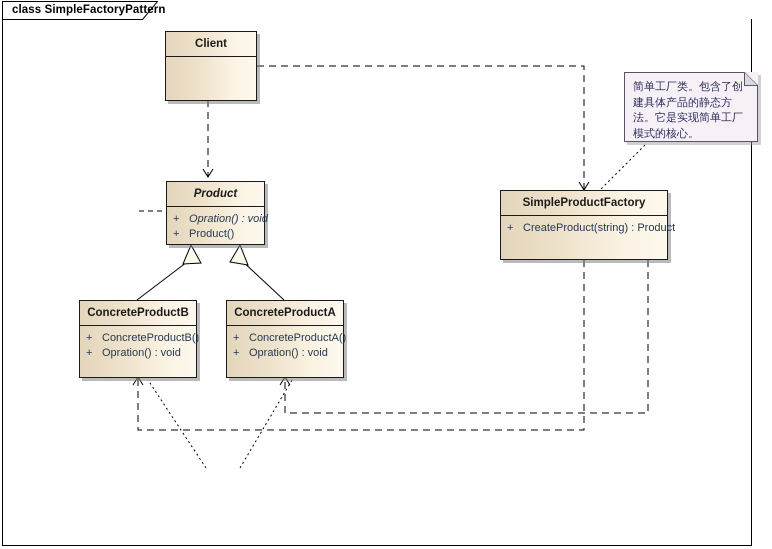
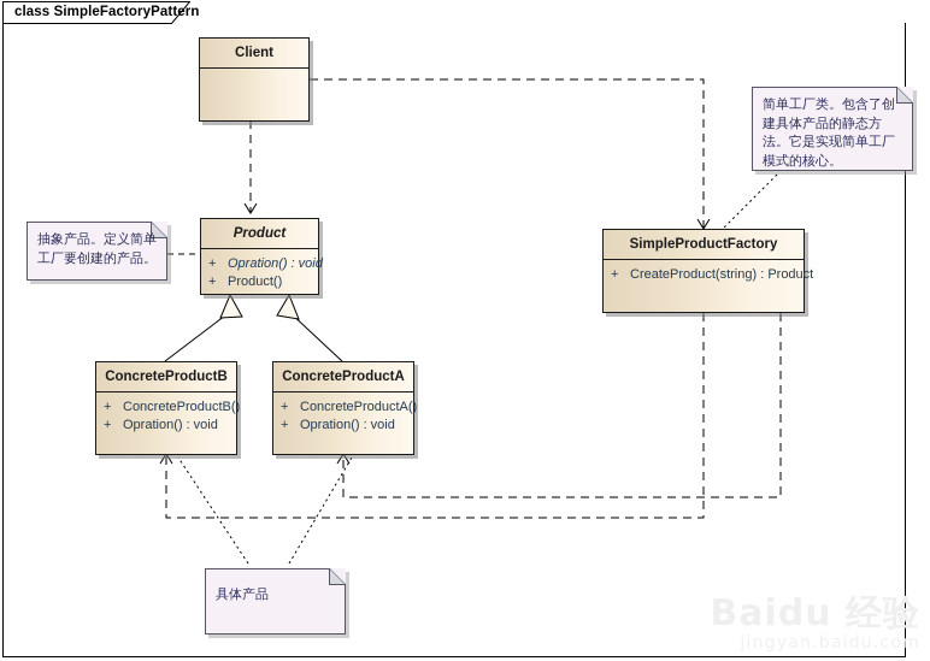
  class SimpleFactoryPattern
  Client
  Product
  +
  Opration() : void
  +
  Product()
  SimpleProductFactory
  +
  CreateProduct(string) : Product
  ConcreteProductB
  +
  ConcreteProductB()
  +
  Opration() : void
  ConcreteProductA
  +
  ConcreteProductA()
  +
  Opration() : void
  简单工厂类。包含了创建具体产品的静态方法。它是实现简单工厂模式的核心。
+ 抽象产品。定义简单工厂要创建的产品。
+ 具体产品
+ Baidu 经验
+ jingyan.baidu.com
